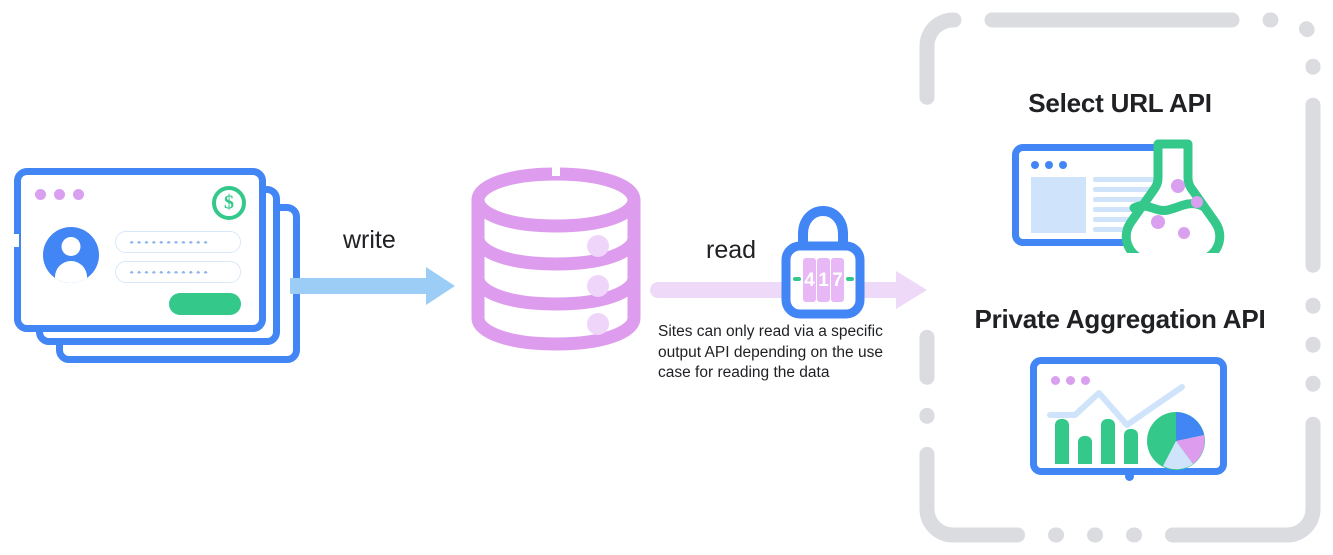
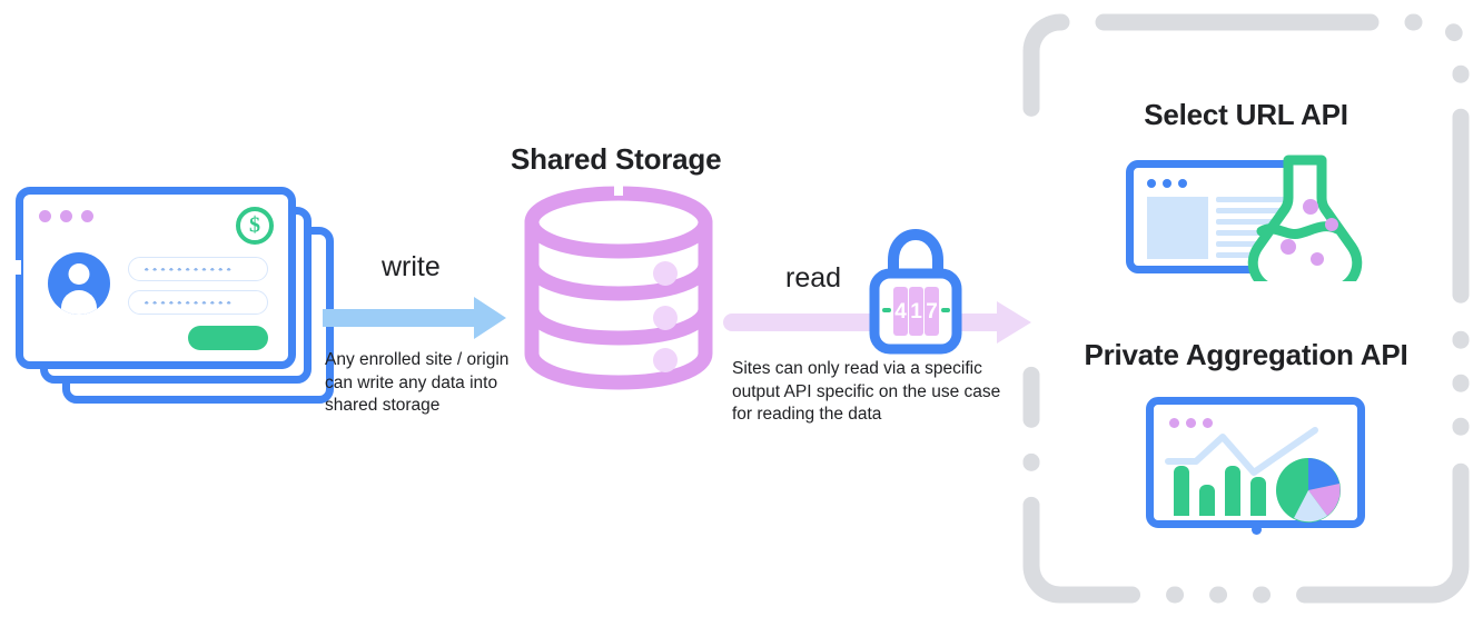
  $
  write
+ Any enrolled site / origin can write any data into shared storage
+ Shared Storage
  read
  4
  1
  7
- Sites can only read via a specific output API depending on the use case for reading the data
+ Sites can only read via a specific output API specific on the use case for reading the data
  Select URL API
  Private Aggregation API
